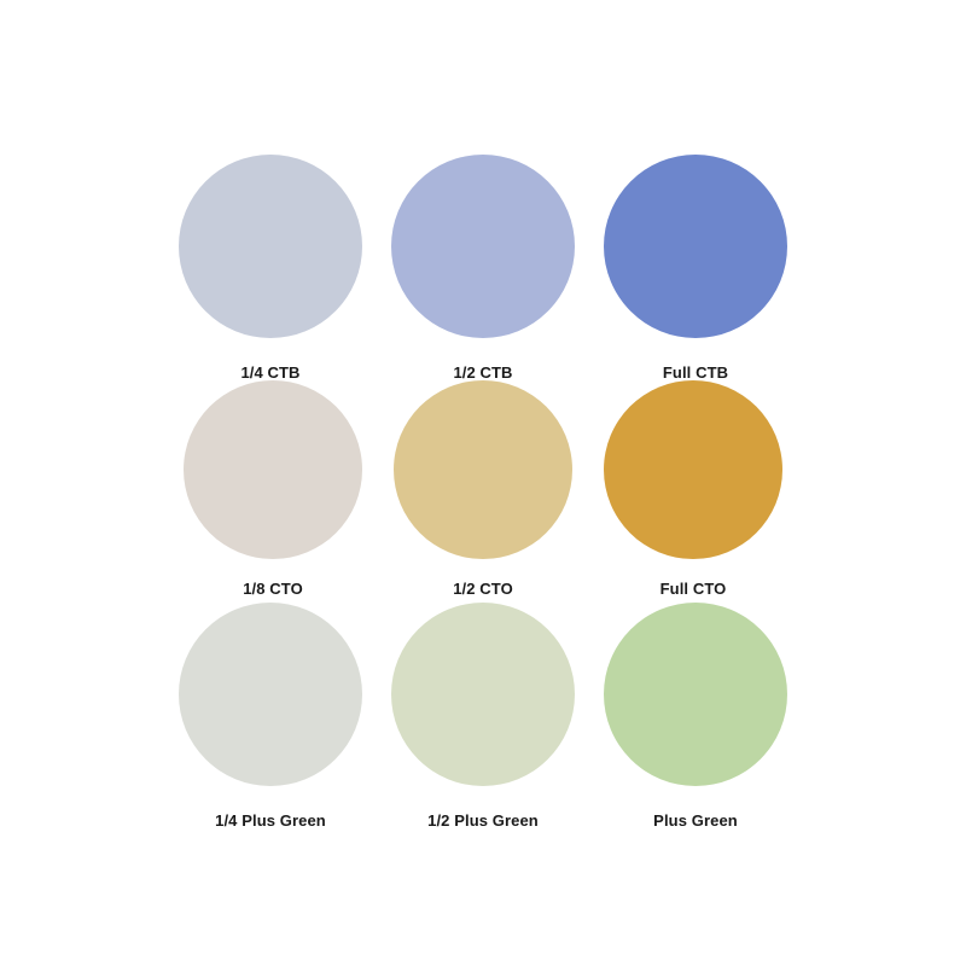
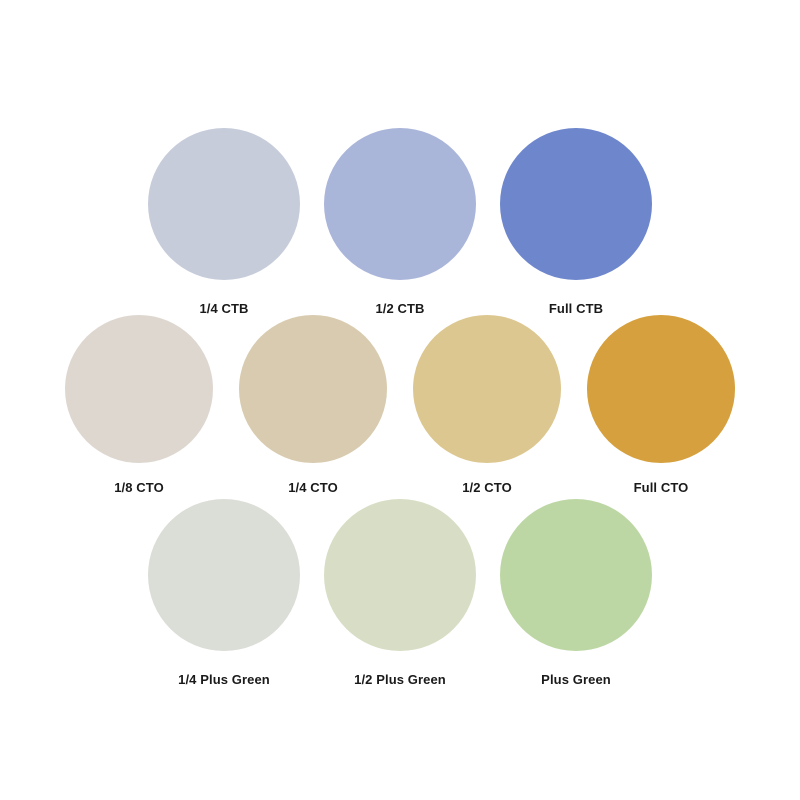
  1/4 CTB
  1/2 CTB
  Full CTB
  1/8 CTO
+ 1/4 CTO
  1/2 CTO
  Full CTO
  1/4 Plus Green
  1/2 Plus Green
  Plus Green
